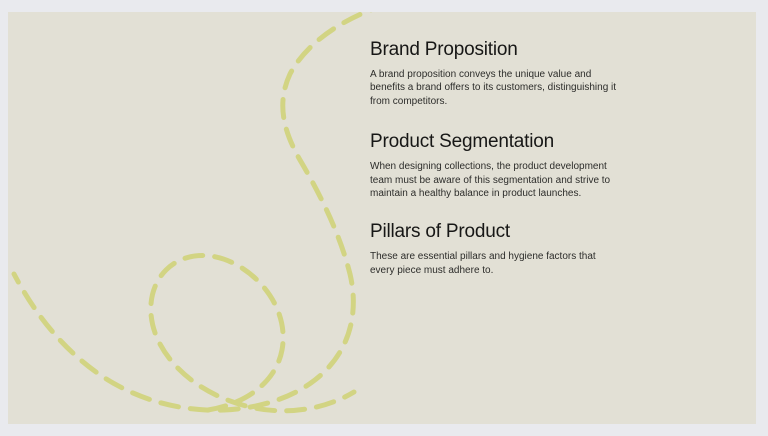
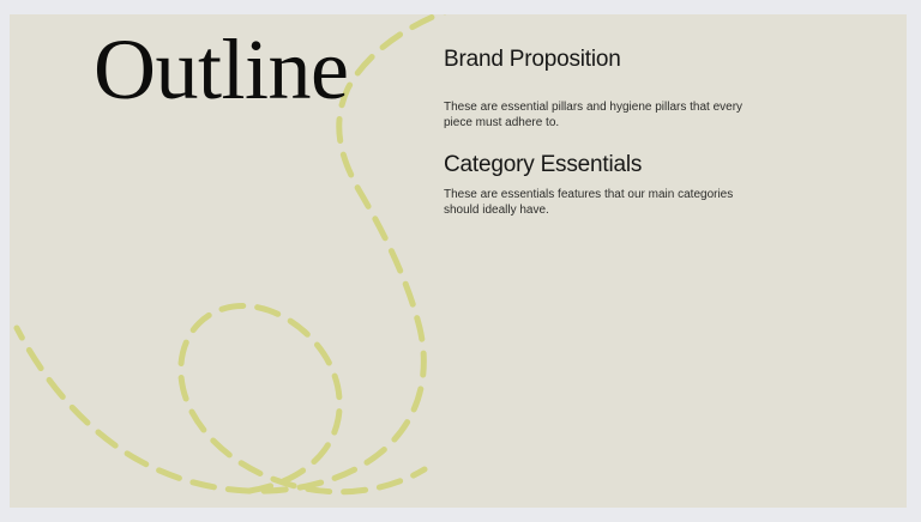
+ Outline
  Brand Proposition
- A brand proposition conveys the unique value and benefits a brand offers to its customers, distinguishing it from competitors.
- Product Segmentation
- When designing collections, the product development team must be aware of this segmentation and strive to maintain a healthy balance in product launches.
- Pillars of Product
- These are essential pillars and hygiene factors that every piece must adhere to.
+ These are essential pillars and hygiene pillars that every piece must adhere to.
+ Category Essentials
+ These are essentials features that our main categories should ideally have.
